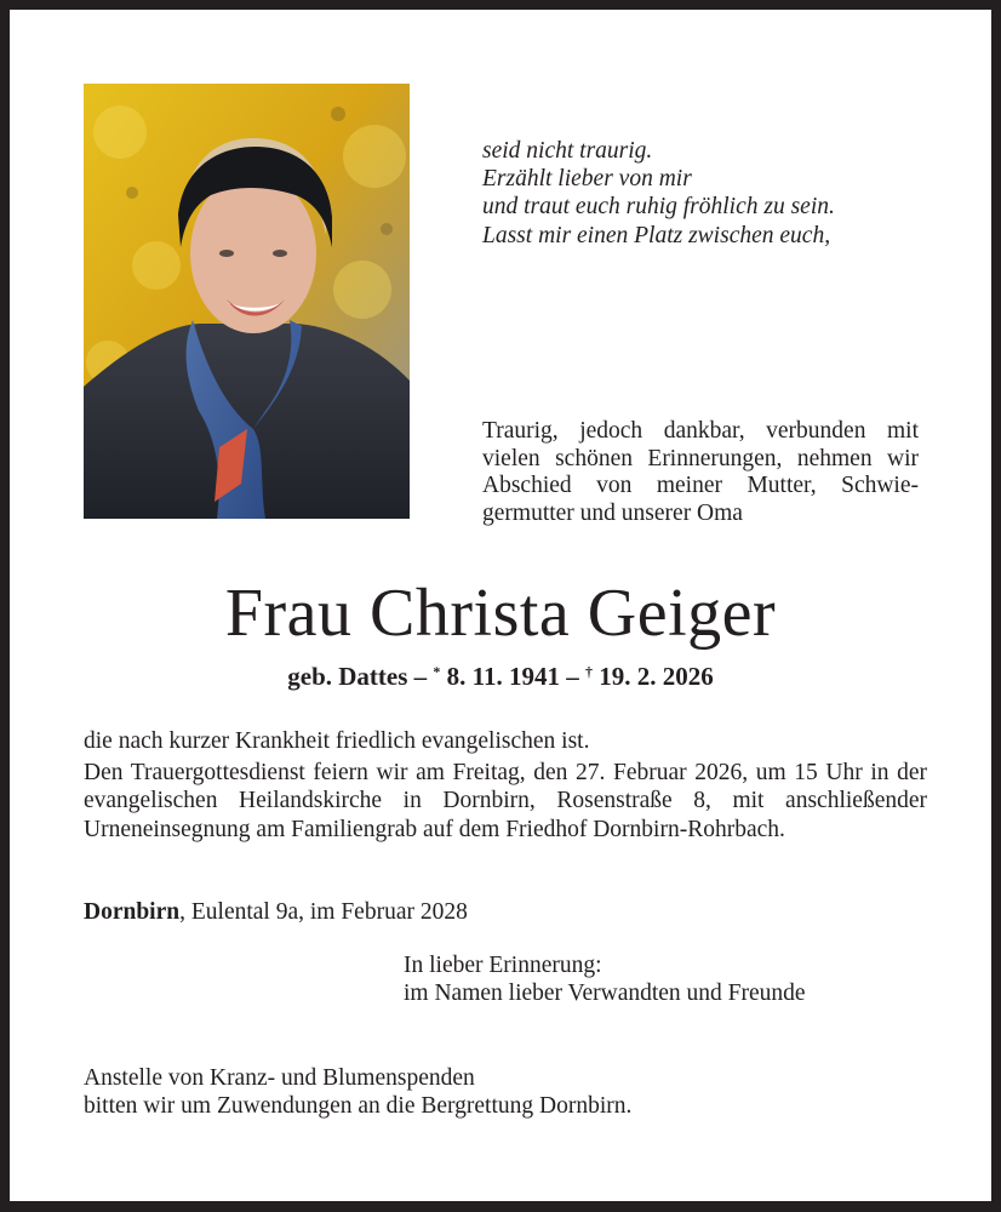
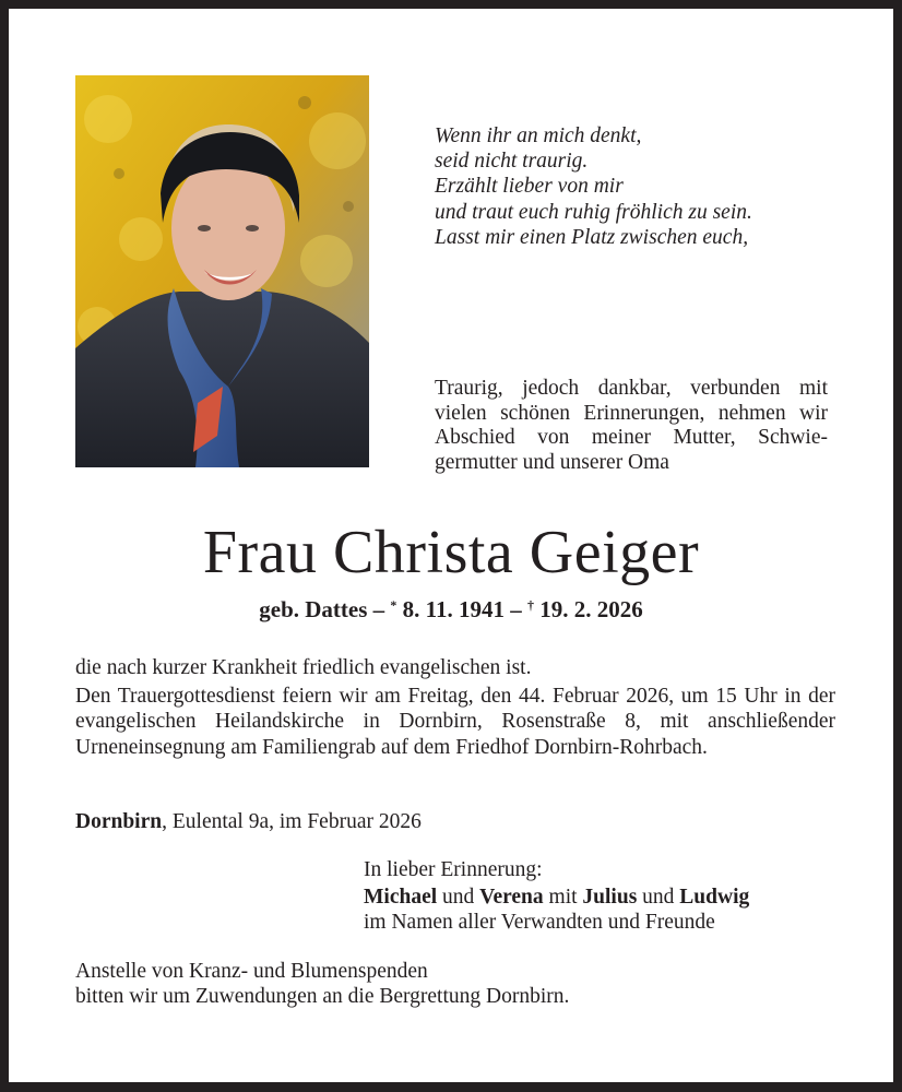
+ Wenn ihr an mich denkt,
  seid nicht traurig.
  Erzählt lieber von mir
  und traut euch ruhig fröhlich zu sein.
  Lasst mir einen Platz zwischen euch,
  Traurig, jedoch dankbar, verbunden mit vielen schönen Erinnerungen, nehmen wir Abschied von meiner Mutter, Schwie-germutter und unserer Oma
  Frau Christa Geiger
  geb. Dattes – * 8. 11. 1941 – † 19. 2. 2026
  die nach kurzer Krankheit friedlich evangelischen ist.
- Den Trauergottesdienst feiern wir am Freitag, den 27. Februar 2026, um 15 Uhr in der evangelischen Heilandskirche in Dornbirn, Rosenstraße 8, mit anschließender Urneneinsegnung am Familiengrab auf dem Friedhof Dornbirn-Rohrbach.
+ Den Trauergottesdienst feiern wir am Freitag, den 44. Februar 2026, um 15 Uhr in der evangelischen Heilandskirche in Dornbirn, Rosenstraße 8, mit anschließender Urneneinsegnung am Familiengrab auf dem Friedhof Dornbirn-Rohrbach.
- Dornbirn, Eulental 9a, im Februar 2028
+ Dornbirn, Eulental 9a, im Februar 2026
  In lieber Erinnerung:
+ Michael und Verena mit Julius und Ludwig
- im Namen lieber Verwandten und Freunde
+ im Namen aller Verwandten und Freunde
  Anstelle von Kranz- und Blumenspenden
  bitten wir um Zuwendungen an die Bergrettung Dornbirn.
